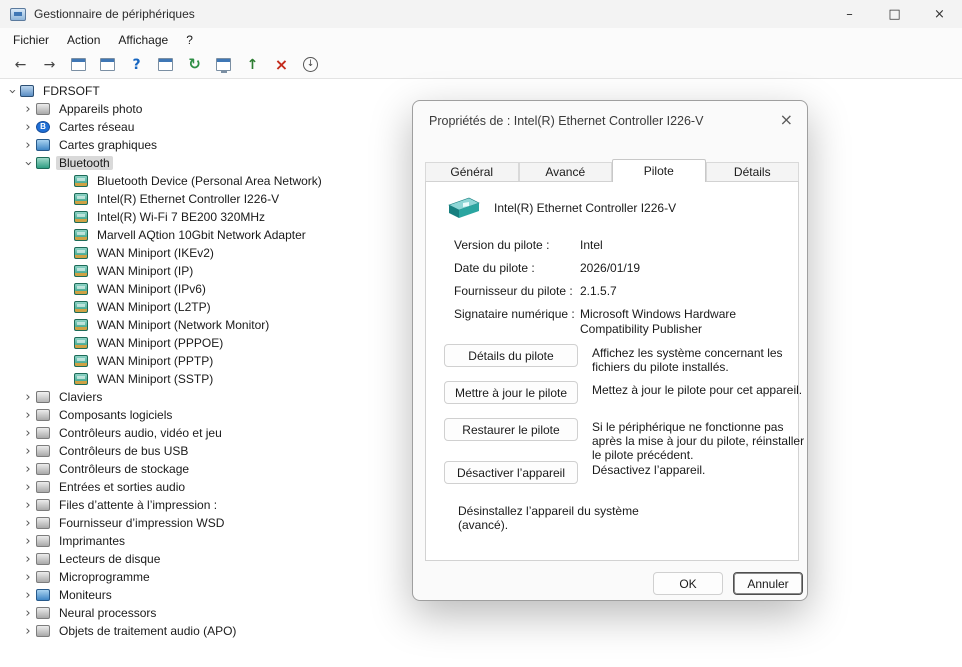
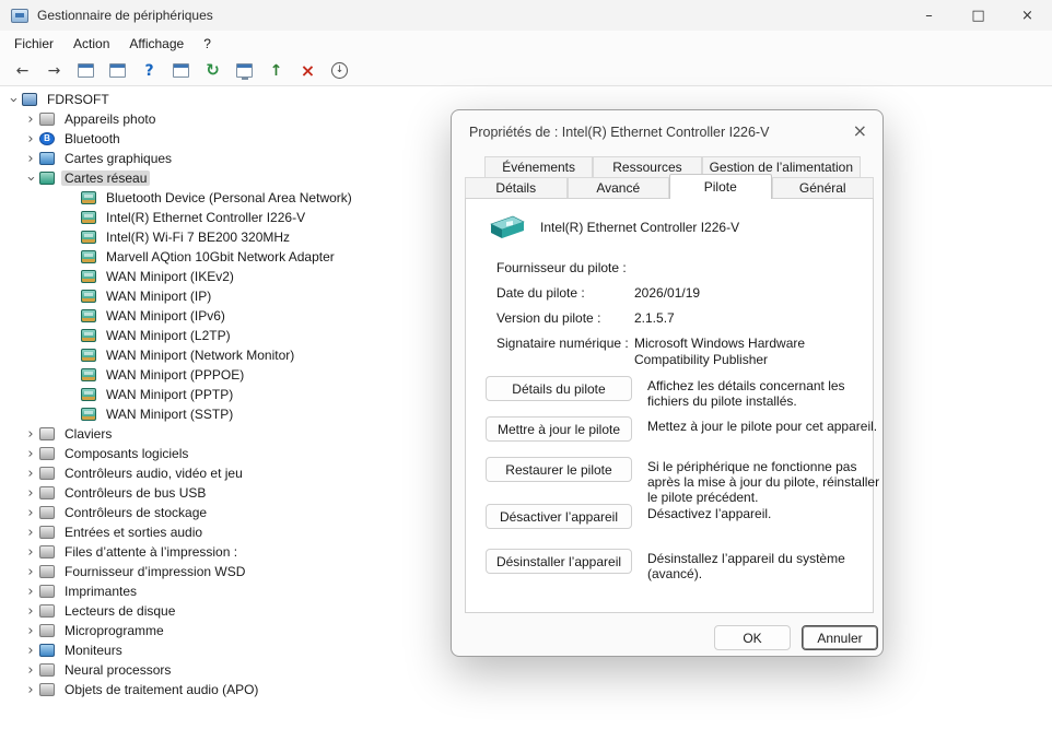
  Gestionnaire de périphériques
  –
  □
  ×
  Fichier
  Action
  Affichage
  ?
  ←
  →
  ?
  ↻
  ↑
  ×
  ↓
  FDRSOFT
  ›
  Appareils photo
  ›
- Cartes réseau
+ Bluetooth
  ›
  Cartes graphiques
- Bluetooth
+ Cartes réseau
  Bluetooth Device (Personal Area Network)
  Intel(R) Ethernet Controller I226-V
  Intel(R) Wi-Fi 7 BE200 320MHz
  Marvell AQtion 10Gbit Network Adapter
  WAN Miniport (IKEv2)
  WAN Miniport (IP)
  WAN Miniport (IPv6)
  WAN Miniport (L2TP)
  WAN Miniport (Network Monitor)
  WAN Miniport (PPPOE)
  WAN Miniport (PPTP)
  WAN Miniport (SSTP)
  ›
  Claviers
  ›
  Composants logiciels
  ›
  Contrôleurs audio, vidéo et jeu
  ›
  Contrôleurs de bus USB
  ›
  Contrôleurs de stockage
  ›
  Entrées et sorties audio
  ›
  Files d’attente à l’impression :
  ›
  Fournisseur d’impression WSD
  ›
  Imprimantes
  ›
  Lecteurs de disque
  ›
  Microprogramme
  ›
  Moniteurs
  ›
  Neural processors
  ›
  Objets de traitement audio (APO)
  Propriétés de : Intel(R) Ethernet Controller I226-V
  ×
+ Événements
+ Ressources
+ Gestion de l’alimentation
- Général
+ Détails
  Avancé
  Pilote
- Détails
+ Général
  Intel(R) Ethernet Controller I226-V
- Version du pilote :
+ Fournisseur du pilote :
- Intel
  Date du pilote :
  2026/01/19
- Fournisseur du pilote :
+ Version du pilote :
  2.1.5.7
  Signataire numérique :
  Microsoft Windows Hardware Compatibility Publisher
  Détails du pilote
- Affichez les système concernant les fichiers du pilote installés.
+ Affichez les détails concernant les fichiers du pilote installés.
  Mettre à jour le pilote
  Mettez à jour le pilote pour cet appareil.
  Restaurer le pilote
  Si le périphérique ne fonctionne pas après la mise à jour du pilote, réinstaller le pilote précédent.
  Désactiver l’appareil
  Désactivez l’appareil.
+ Désinstaller l’appareil
  Désinstallez l’appareil du système (avancé).
  OK
  Annuler
